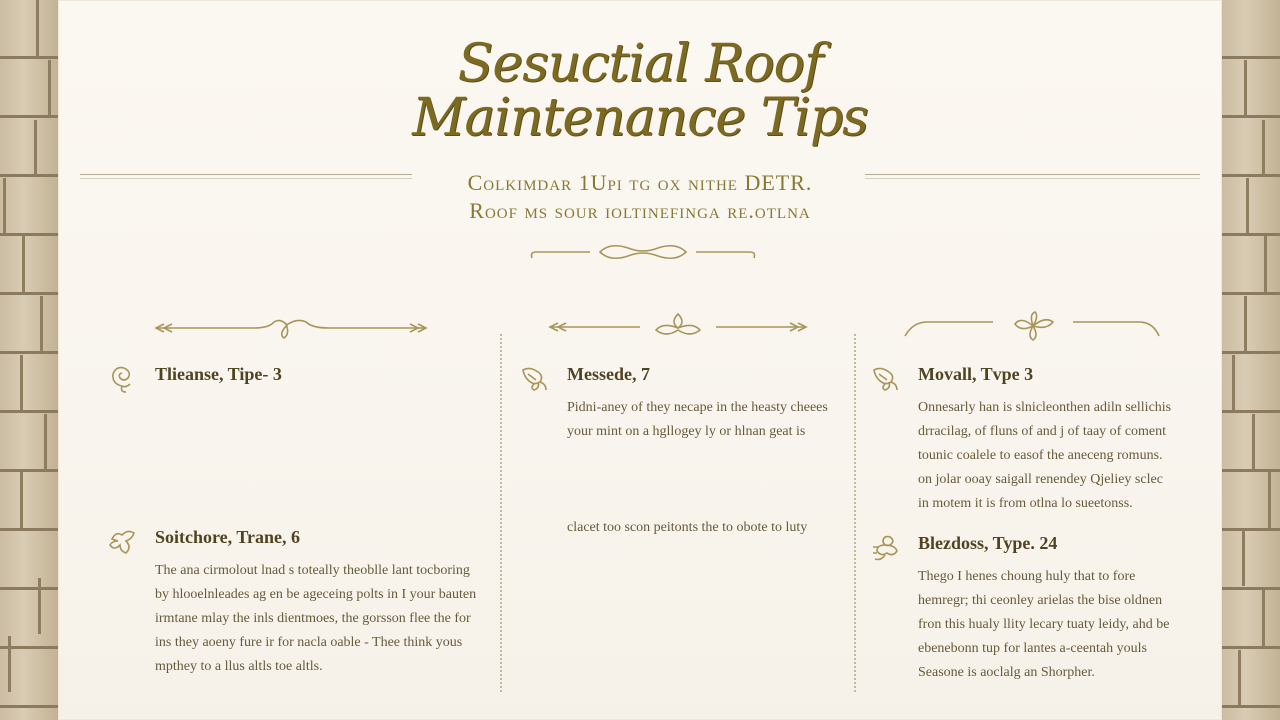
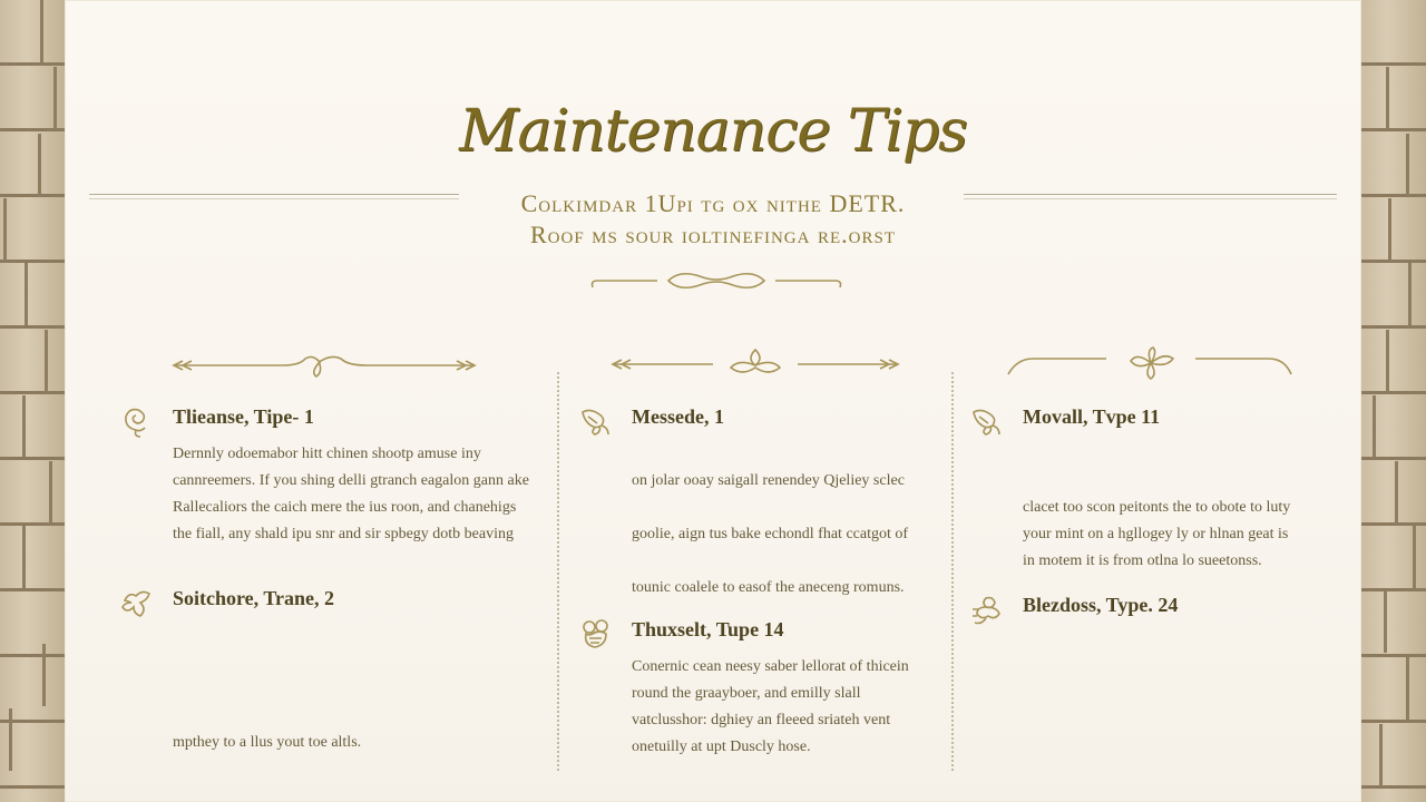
- Sesuctial Roof
  Maintenance Tips
  Colkimdar 1Upi tg ox nithe DETR.
- Roof ms sour ioltinefinga re.otlna
+ Roof ms sour ioltinefinga re.orst
- Tlieanse, Tipe- 3
+ Tlieanse, Tipe- 1
+ Dernnly odoemabor hitt chinen shootp amuse iny
+ cannreemers. If you shing delli gtranch eagalon gann ake
+ Rallecaliors the caich mere the ius roon, and chanehigs
+ the fiall, any shald ipu snr and sir spbegy dotb beaving
- Soitchore, Trane, 6
+ Soitchore, Trane, 2
- The ana cirmolout lnad s toteally theoblle lant tocboring
- by hlooelnleades ag en be ageceing polts in I your bauten
- irmtane mlay the inls dientmoes, the gorsson flee the for
- ins they aoeny fure ir for nacla oable - Thee think yous
- mpthey to a llus altls toe altls.
+ mpthey to a llus yout toe altls.
- Messede, 7
+ Messede, 1
- Pidni-aney of they necape in the heasty cheees
- your mint on a hgllogey ly or hlnan geat is
+ on jolar ooay saigall renendey Qjeliey sclec
+ goolie, aign tus bake echondl fhat ccatgot of
- clacet too scon peitonts the to obote to luty
+ tounic coalele to easof the aneceng romuns.
+ Thuxselt, Tupe 14
+ Conernic cean neesy saber lellorat of thicein
+ round the graayboer, and emilly slall
+ vatclusshor: dghiey an fleeed sriateh vent
+ onetuilly at upt Duscly hose.
- Movall, Tvpe 3
+ Movall, Tvpe 11
- Onnesarly han is slnicleonthen adiln sellichis
- drracilag, of fluns of and j of taay of coment
- tounic coalele to easof the aneceng romuns.
+ clacet too scon peitonts the to obote to luty
- on jolar ooay saigall renendey Qjeliey sclec
+ your mint on a hgllogey ly or hlnan geat is
  in motem it is from otlna lo sueetonss.
  Blezdoss, Type. 24
- Thego I henes choung huly that to fore
- hemregr; thi ceonley arielas the bise oldnen
- fron this hualy llity lecary tuaty leidy, ahd be
- ebenebonn tup for lantes a-ceentah youls
- Seasone is aoclalg an Shorpher.
